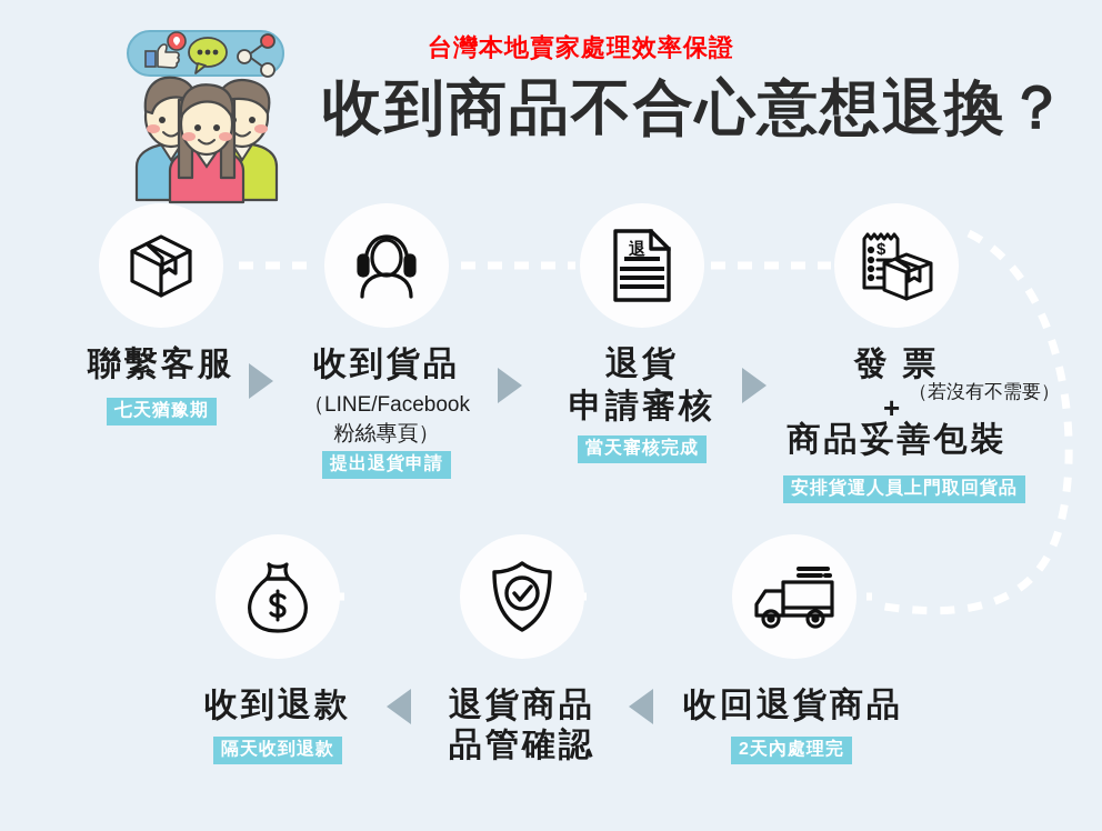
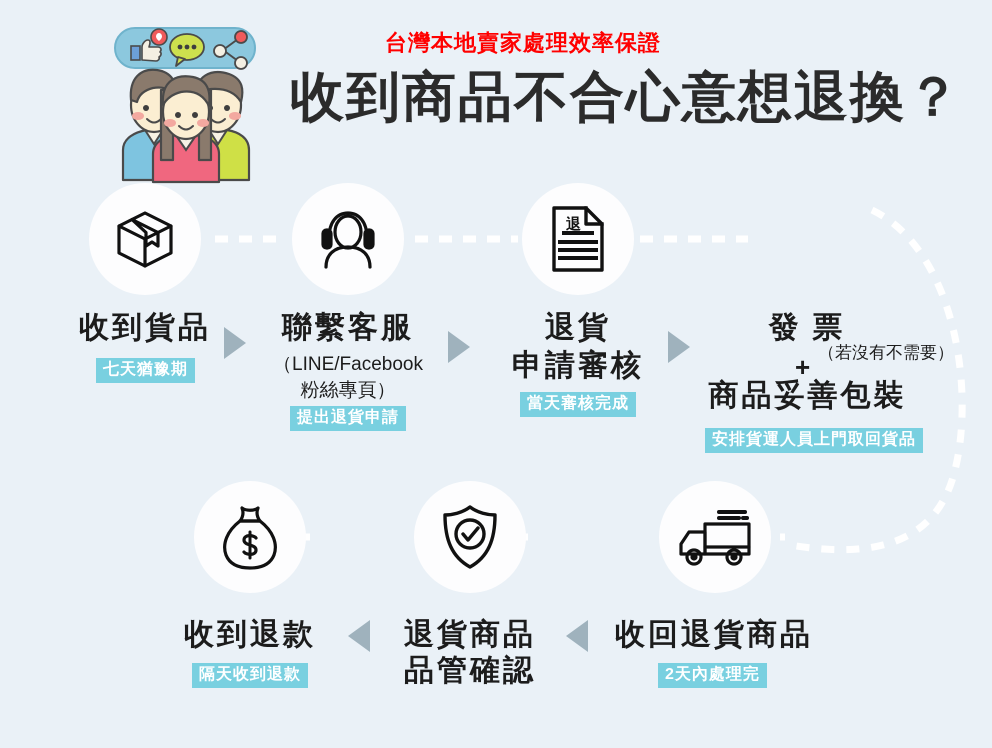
  台灣本地賣家處理效率保證
  收到商品不合心意想退換？
  退
- $
- 聯繫客服
+ 收到貨品
  七天猶豫期
- 收到貨品
+ 聯繫客服
  （LINE/Facebook
  粉絲專頁）
  提出退貨申請
  退貨
  申請審核
  當天審核完成
  發 票
  （若沒有不需要）
  +
  商品妥善包裝
  安排貨運人員上門取回貨品
  收到退款
  隔天收到退款
  退貨商品
  品管確認
  收回退貨商品
  2天內處理完
